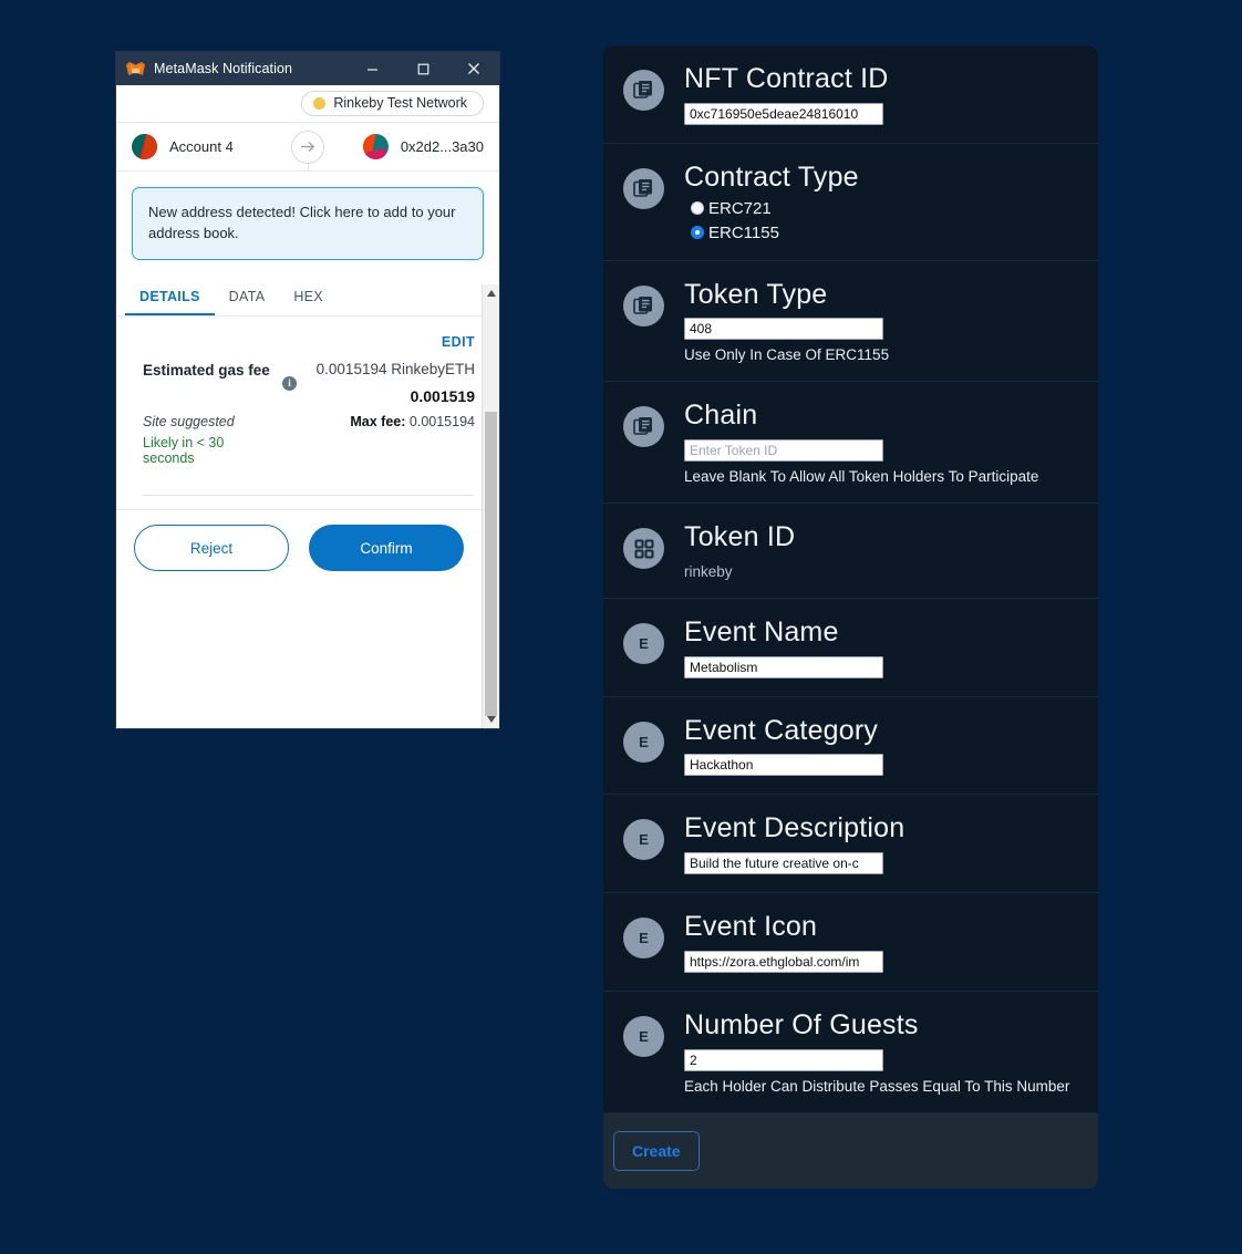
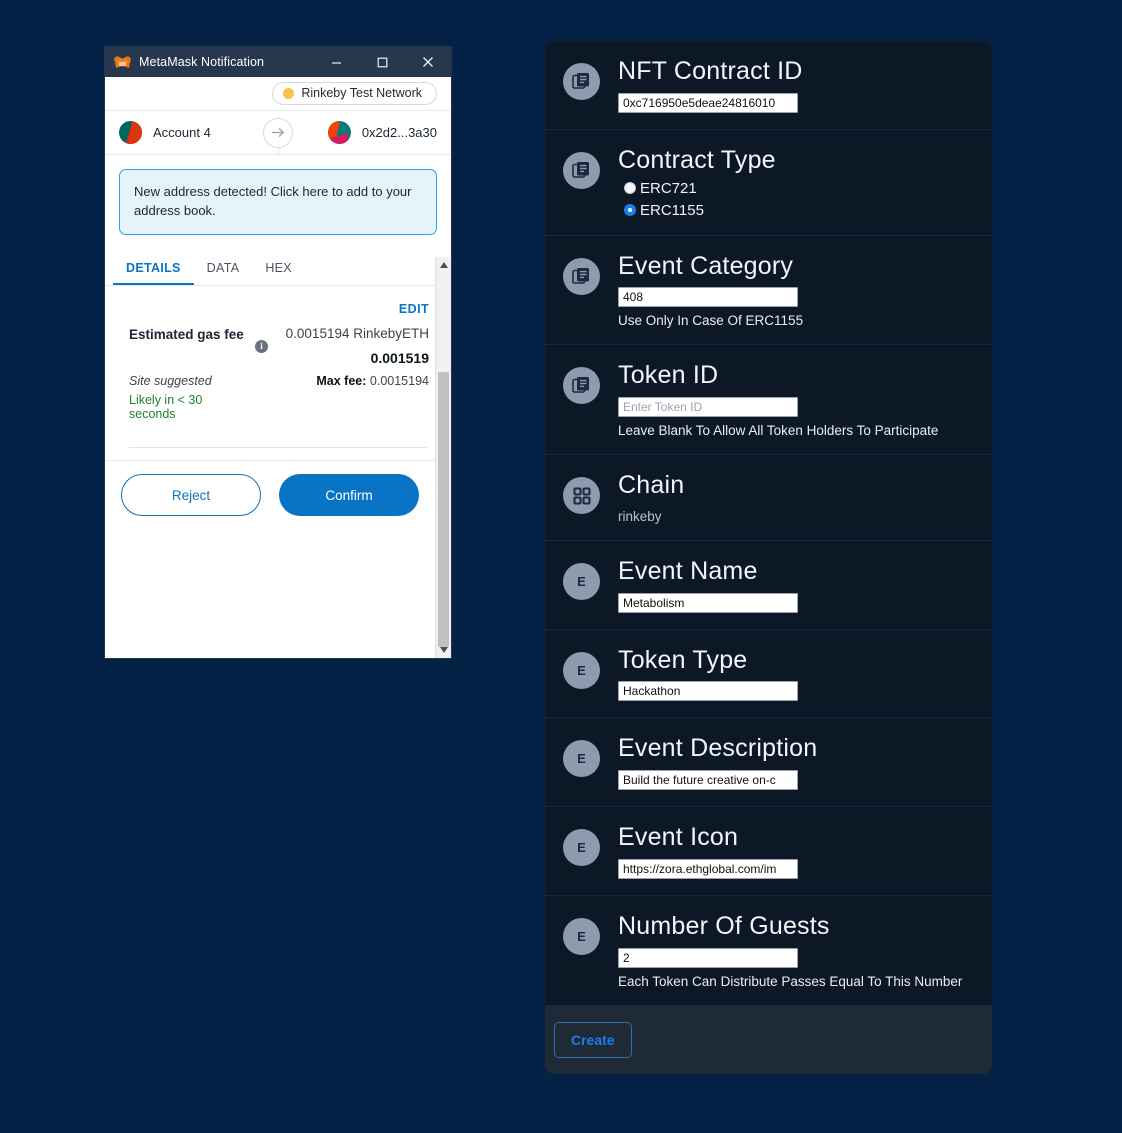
  MetaMask Notification
  Rinkeby Test Network
  Account 4
  0x2d2...3a30
  New address detected! Click here to add to your address book.
  DETAILS
  DATA
  HEX
  EDIT
  Estimated gas fee
  i
  0.0015194 RinkebyETH
  0.001519
  Site suggested
  Likely in < 30 seconds
  Max fee: 0.0015194
  Reject
  Confirm
  NFT Contract ID
  0xc716950e5deae24816010
  Contract Type
  ERC721
  ERC1155
- Token Type
+ Event Category
  408
  Use Only In Case Of ERC1155
- Chain
+ Token ID
  Enter Token ID
  Leave Blank To Allow All Token Holders To Participate
- Token ID
+ Chain
  rinkeby
  E
  Event Name
  Metabolism
  E
- Event Category
+ Token Type
  Hackathon
  E
  Event Description
  Build the future creative on-c
  E
  Event Icon
  https://zora.ethglobal.com/im
  E
  Number Of Guests
  2
- Each Holder Can Distribute Passes Equal To This Number
+ Each Token Can Distribute Passes Equal To This Number
  Create
